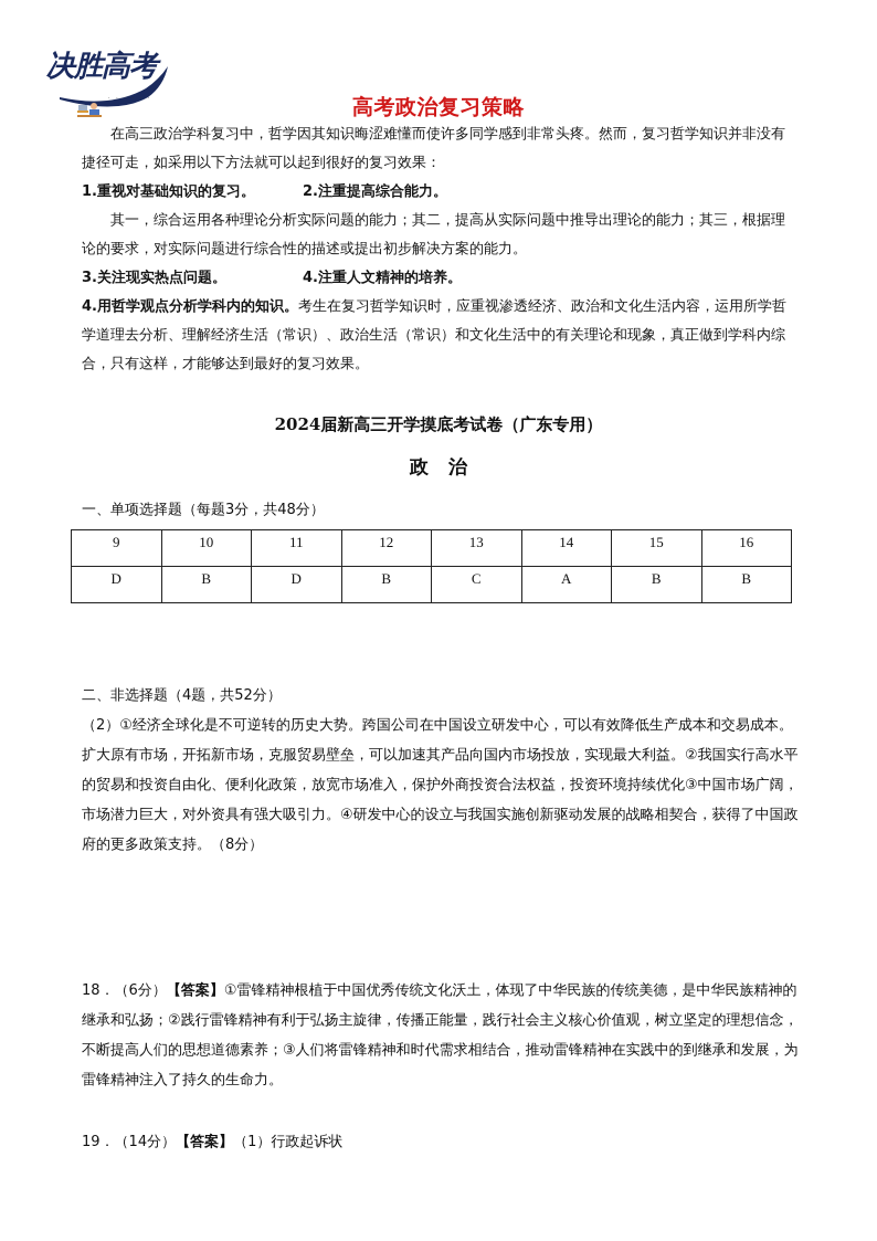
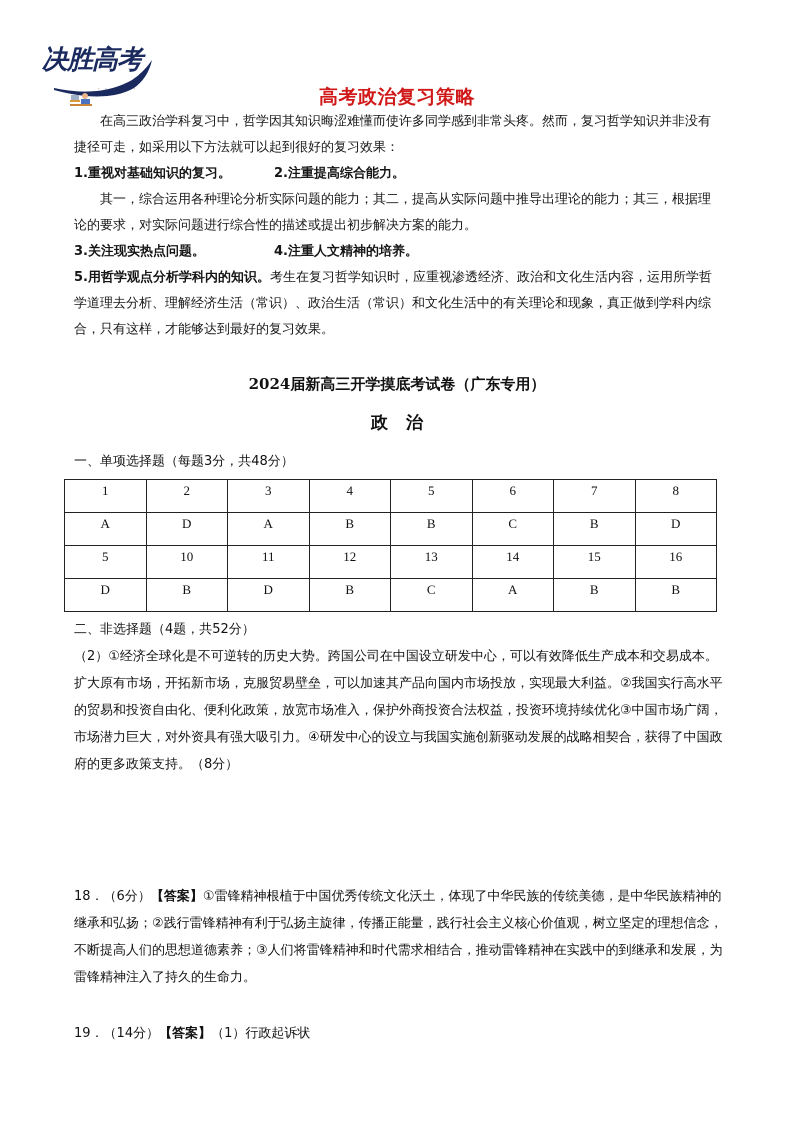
  决胜高考
  高考政治复习策略
  在高三政治学科复习中，哲学因其知识晦涩难懂而使许多同学感到非常头疼。然而，复习哲学知识并非没有捷径可走，如采用以下方法就可以起到很好的复习效果：
  1.重视对基础知识的复习。
  2.注重提高综合能力。
  其一，综合运用各种理论分析实际问题的能力；其二，提高从实际问题中推导出理论的能力；其三，根据理论的要求，对实际问题进行综合性的描述或提出初步解决方案的能力。
  3.关注现实热点问题。
  4.注重人文精神的培养。
- 4.用哲学观点分析学科内的知识。考生在复习哲学知识时，应重视渗透经济、政治和文化生活内容，运用所学哲学道理去分析、理解经济生活（常识）、政治生活（常识）和文化生活中的有关理论和现象，真正做到学科内综合，只有这样，才能够达到最好的复习效果。
+ 5.用哲学观点分析学科内的知识。考生在复习哲学知识时，应重视渗透经济、政治和文化生活内容，运用所学哲学道理去分析、理解经济生活（常识）、政治生活（常识）和文化生活中的有关理论和现象，真正做到学科内综合，只有这样，才能够达到最好的复习效果。
  2024届新高三开学摸底考试卷（广东专用）
  政治
  一、单项选择题（每题3分，共48分）
+ 1	2	3	4	5	6	7	8
+ A	D	A	B	B	C	B	D
- 9	10	11	12	13	14	15	16
+ 5	10	11	12	13	14	15	16
  D	B	D	B	C	A	B	B
  二、非选择题（4题，共52分）
  （2）①经济全球化是不可逆转的历史大势。跨国公司在中国设立研发中心，可以有效降低生产成本和交易成本。扩大原有市场，开拓新市场，克服贸易壁垒，可以加速其产品向国内市场投放，实现最大利益。②我国实行高水平的贸易和投资自由化、便利化政策，放宽市场准入，保护外商投资合法权益，投资环境持续优化③中国市场广阔，市场潜力巨大，对外资具有强大吸引力。④研发中心的设立与我国实施创新驱动发展的战略相契合，获得了中国政府的更多政策支持。（8分）
  18．（6分）【答案】①雷锋精神根植于中国优秀传统文化沃土，体现了中华民族的传统美德，是中华民族精神的继承和弘扬；②践行雷锋精神有利于弘扬主旋律，传播正能量，践行社会主义核心价值观，树立坚定的理想信念，不断提高人们的思想道德素养；③人们将雷锋精神和时代需求相结合，推动雷锋精神在实践中的到继承和发展，为雷锋精神注入了持久的生命力。
  19．（14分）【答案】（1）行政起诉状
